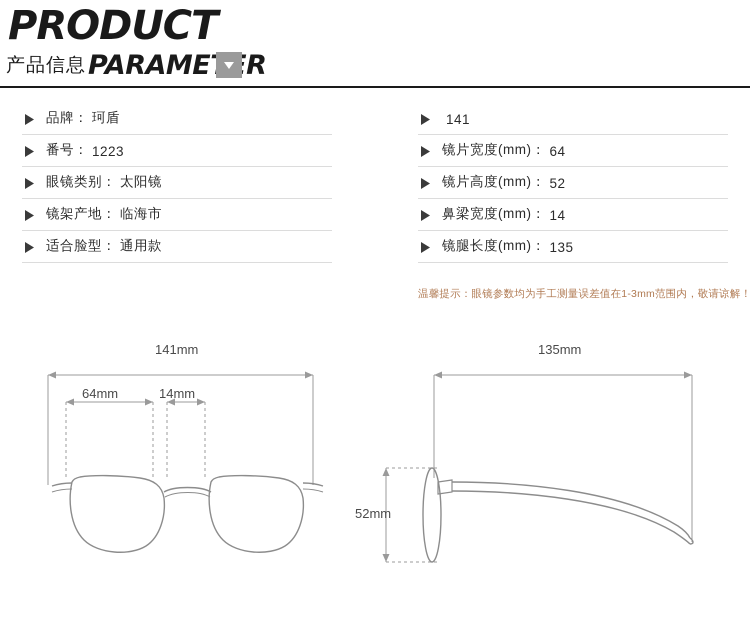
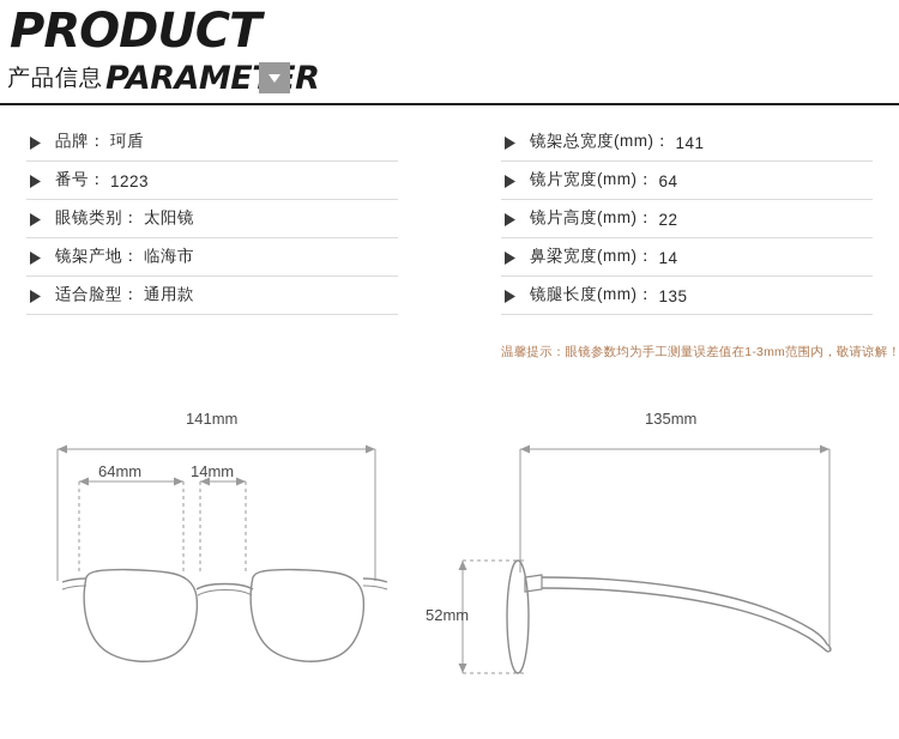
  PRODUCT
  产品信息
  PARAMER
  品牌：
  珂盾
  番号：
  1223
  眼镜类别：
  太阳镜
  镜架产地：
  临海市
  适合脸型：
  通用款
+ 镜架总宽度(mm)：
  141
  镜片宽度(mm)：
  64
  镜片高度(mm)：
- 52
+ 22
  鼻梁宽度(mm)：
  14
  镜腿长度(mm)：
  135
  温馨提示：眼镜参数均为手工测量误差值在1-3mm范围内，敬请谅解！
  141mm
  64mm
  14mm
  135mm
  52mm
